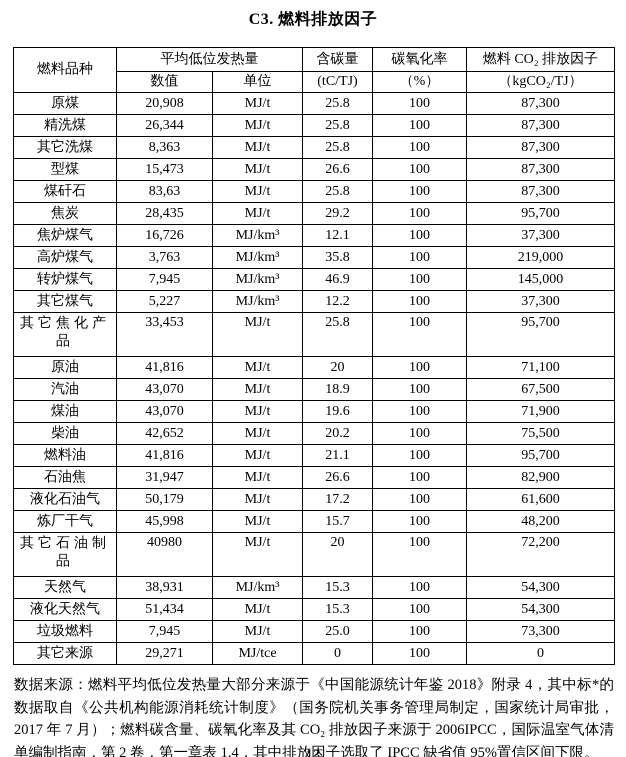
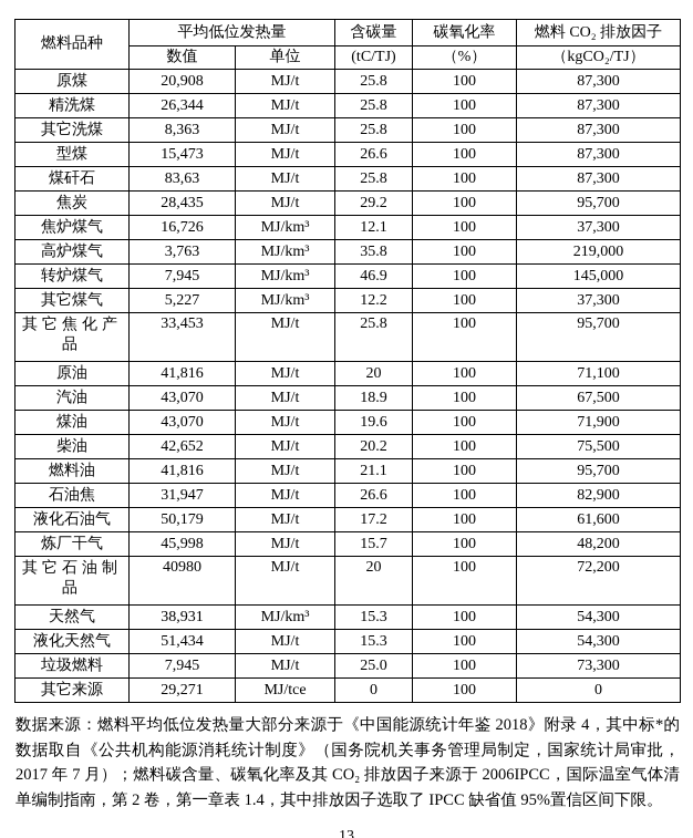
- C3. 燃料排放因子
  燃料品种	平均低位发热量	含碳量	碳氧化率	燃料 CO₂ 排放因子
  数值	单位	(tC/TJ)	（%）	（kgCO₂/TJ）
  原煤	20,908	MJ/t	25.8	100	87,300
  精洗煤	26,344	MJ/t	25.8	100	87,300
  其它洗煤	8,363	MJ/t	25.8	100	87,300
  型煤	15,473	MJ/t	26.6	100	87,300
  煤矸石	83,63	MJ/t	25.8	100	87,300
  焦炭	28,435	MJ/t	29.2	100	95,700
  焦炉煤气	16,726	MJ/km³	12.1	100	37,300
  高炉煤气	3,763	MJ/km³	35.8	100	219,000
  转炉煤气	7,945	MJ/km³	46.9	100	145,000
  其它煤气	5,227	MJ/km³	12.2	100	37,300
  其它焦化产 品	33,453	MJ/t	25.8	100	95,700
  原油	41,816	MJ/t	20	100	71,100
  汽油	43,070	MJ/t	18.9	100	67,500
  煤油	43,070	MJ/t	19.6	100	71,900
  柴油	42,652	MJ/t	20.2	100	75,500
  燃料油	41,816	MJ/t	21.1	100	95,700
  石油焦	31,947	MJ/t	26.6	100	82,900
  液化石油气	50,179	MJ/t	17.2	100	61,600
  炼厂干气	45,998	MJ/t	15.7	100	48,200
  其它石油制 品	40980	MJ/t	20	100	72,200
  天然气	38,931	MJ/km³	15.3	100	54,300
  液化天然气	51,434	MJ/t	15.3	100	54,300
  垃圾燃料	7,945	MJ/t	25.0	100	73,300
  其它来源	29,271	MJ/tce	0	100	0
  数据来源：燃料平均低位发热量大部分来源于《中国能源统计年鉴 2018》附录 4，其中标*的数据取自《公共机构能源消耗统计制度》（国务院机关事务管理局制定，国家统计局审批，2017 年 7 月）；燃料碳含量、碳氧化率及其 CO₂ 排放因子来源于 2006IPCC，国际温室气体清单编制指南，第 2 卷，第一章表 1.4，其中排放因子选取了 IPCC 缺省值 95%置信区间下限。
  13
